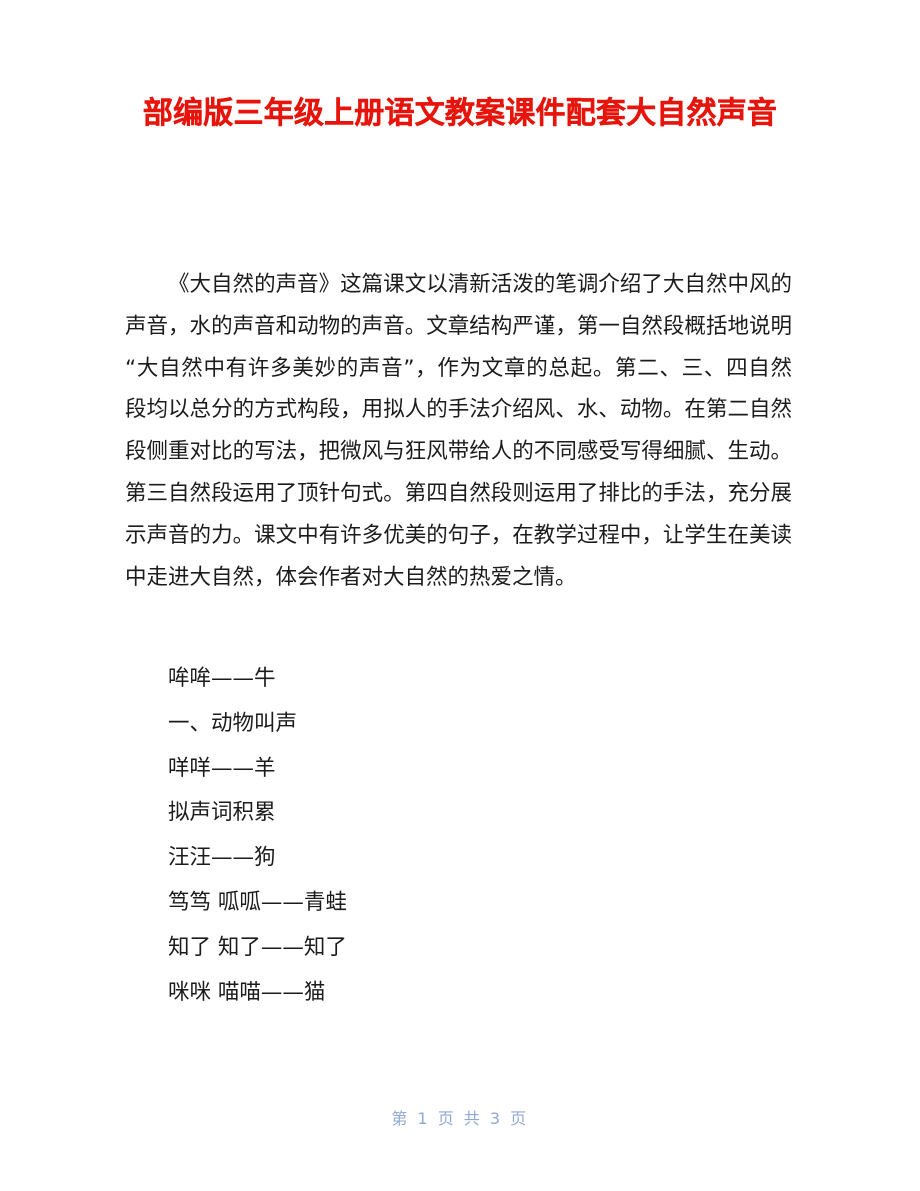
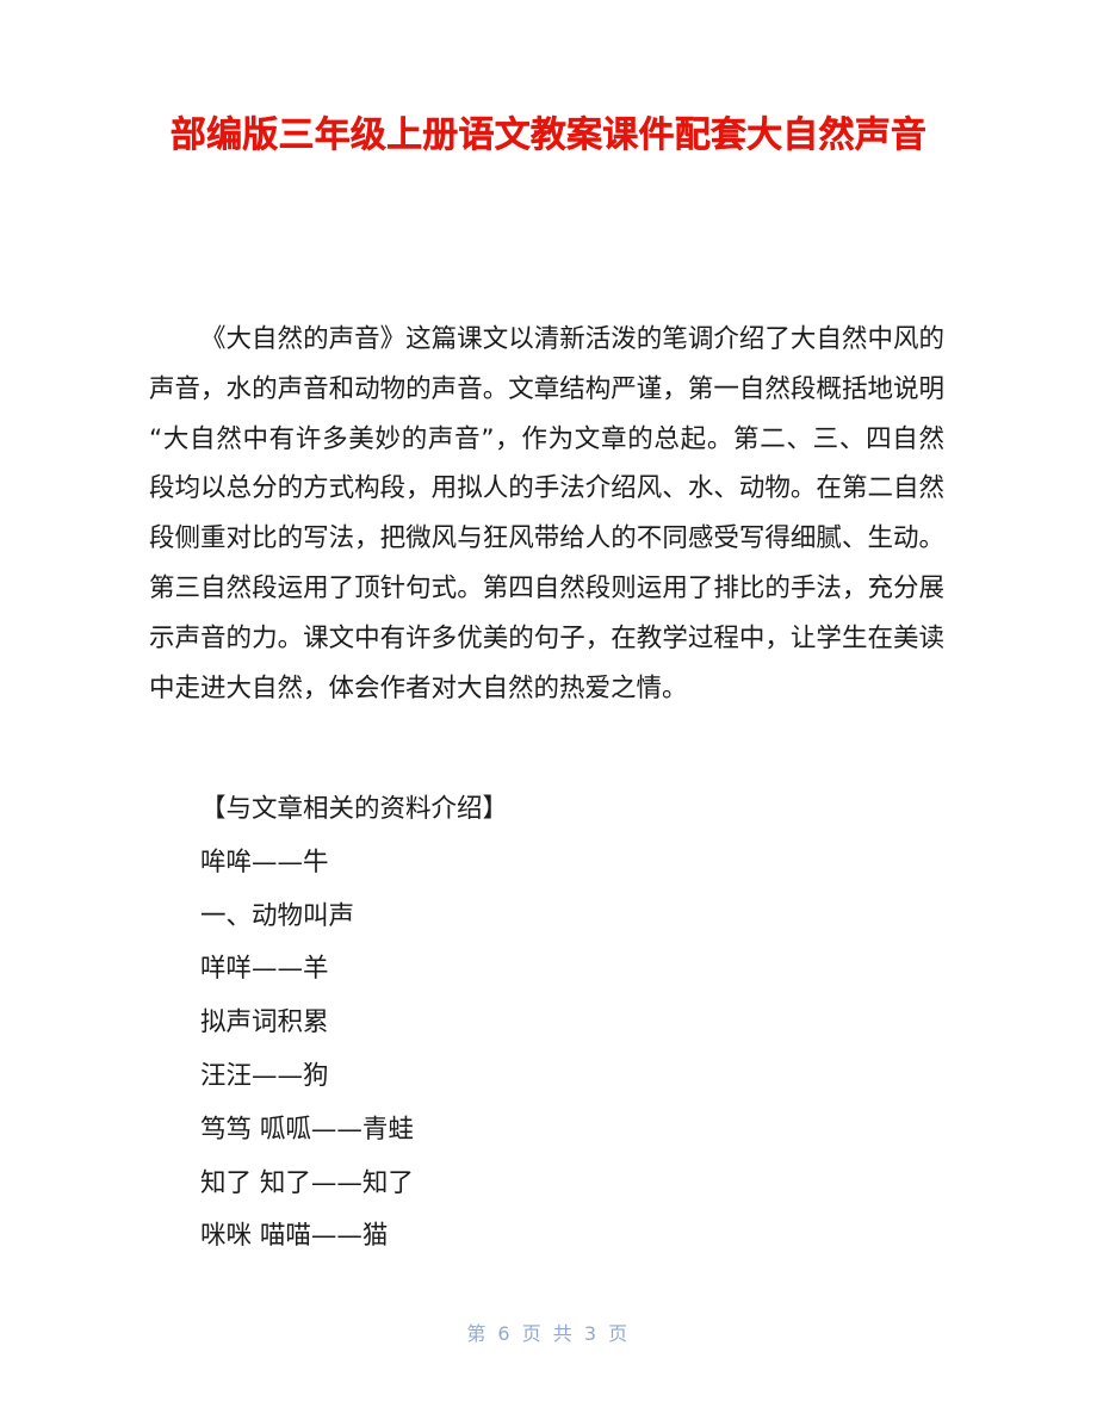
  部编版三年级上册语文教案课件配套大自然声音
  《大自然的声音》这篇课文以清新活泼的笔调介绍了大自然中风的声音，水的声音和动物的声音。文章结构严谨，第一自然段概括地说明“大自然中有许多美妙的声音”，作为文章的总起。第二、三、四自然段均以总分的方式构段，用拟人的手法介绍风、水、动物。在第二自然段侧重对比的写法，把微风与狂风带给人的不同感受写得细腻、生动。第三自然段运用了顶针句式。第四自然段则运用了排比的手法，充分展示声音的力。课文中有许多优美的句子，在教学过程中，让学生在美读中走进大自然，体会作者对大自然的热爱之情。
+ 【与文章相关的资料介绍】
  哞哞——牛
  一、动物叫声
  咩咩——羊
  拟声词积累
  汪汪——狗
  笃笃 呱呱——青蛙
  知了 知了——知了
  咪咪 喵喵——猫
- 第 1 页 共 3 页
+ 第 6 页 共 3 页
